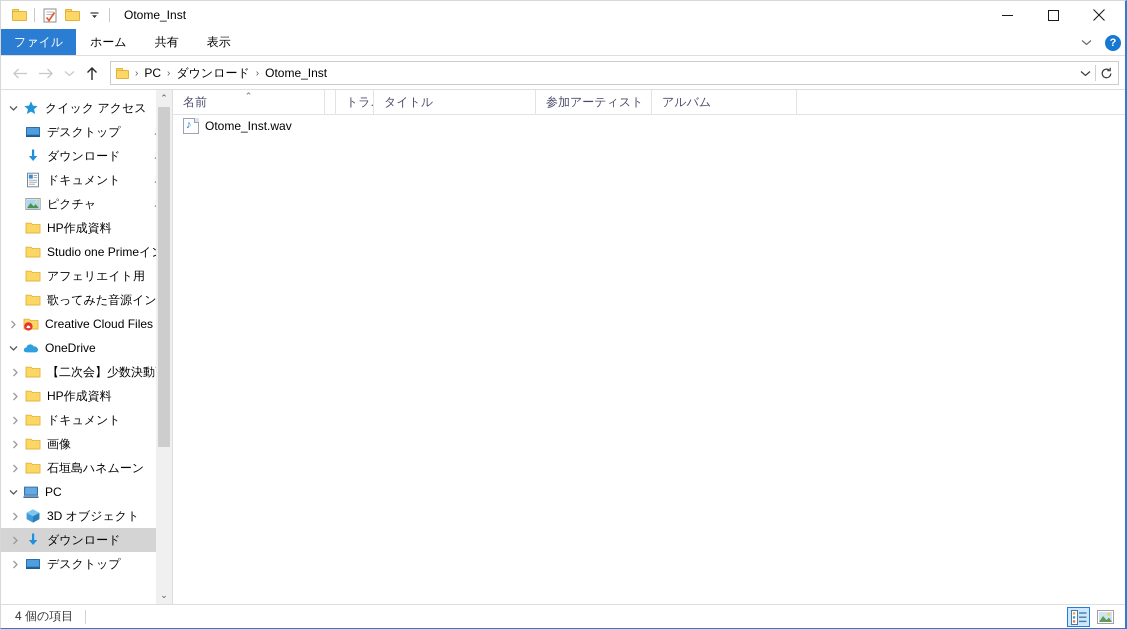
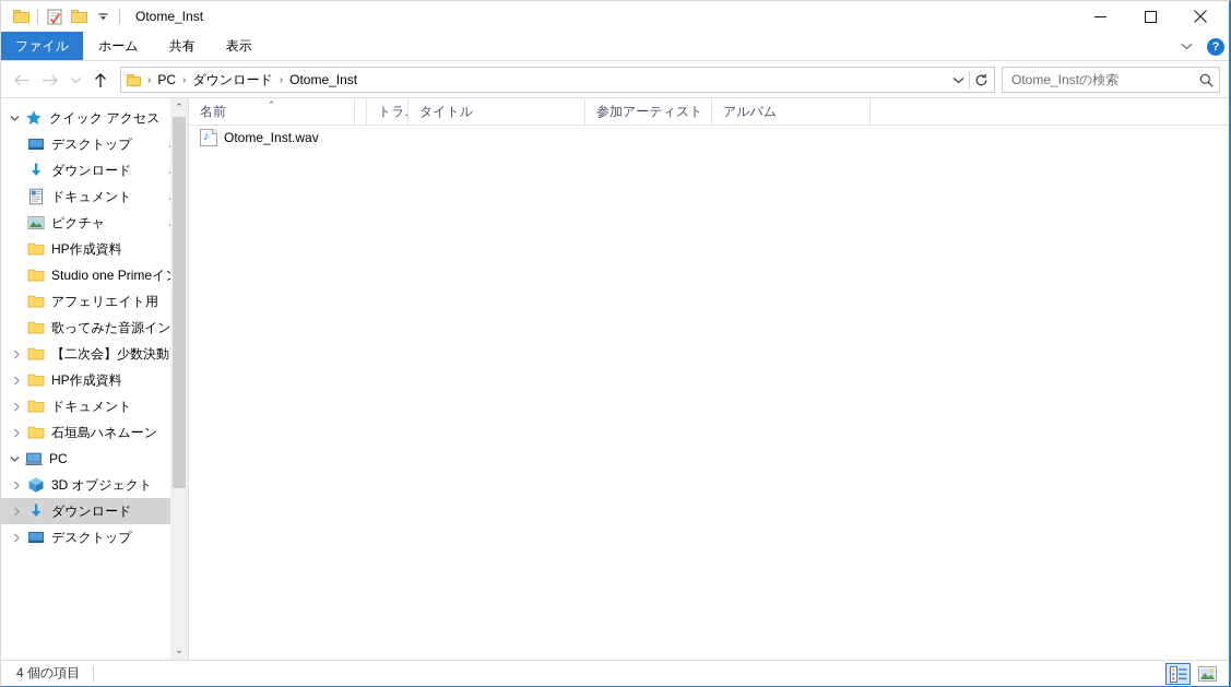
  Otome_Inst
  ファイル
  ホーム
  共有
  表示
  ?
  ›
  PC
  ›
  ダウンロード
  ›
  Otome_Inst
+ Otome_Instの検索
  クイック アクセス
  デスクトップ
  ダウンロード
  ドキュメント
  ピクチャ
  HP作成資料
  Studio one Primeイ
  アフェリエイト用
  歌ってみた音源イン
- Creative Cloud Files
- OneDrive
  【二次会】少数決動
  HP作成資料
  ドキュメント
- 画像
  石垣島ハネムーン
  PC
  3D オブジェクト
  ダウンロード
  デスクトップ
  ⌃
  ⌄
  ⌃
  名前
  タイトル
  参加アーティスト
  アルバム
  ♪
  Otome_Inst.wav
  4 個の項目
